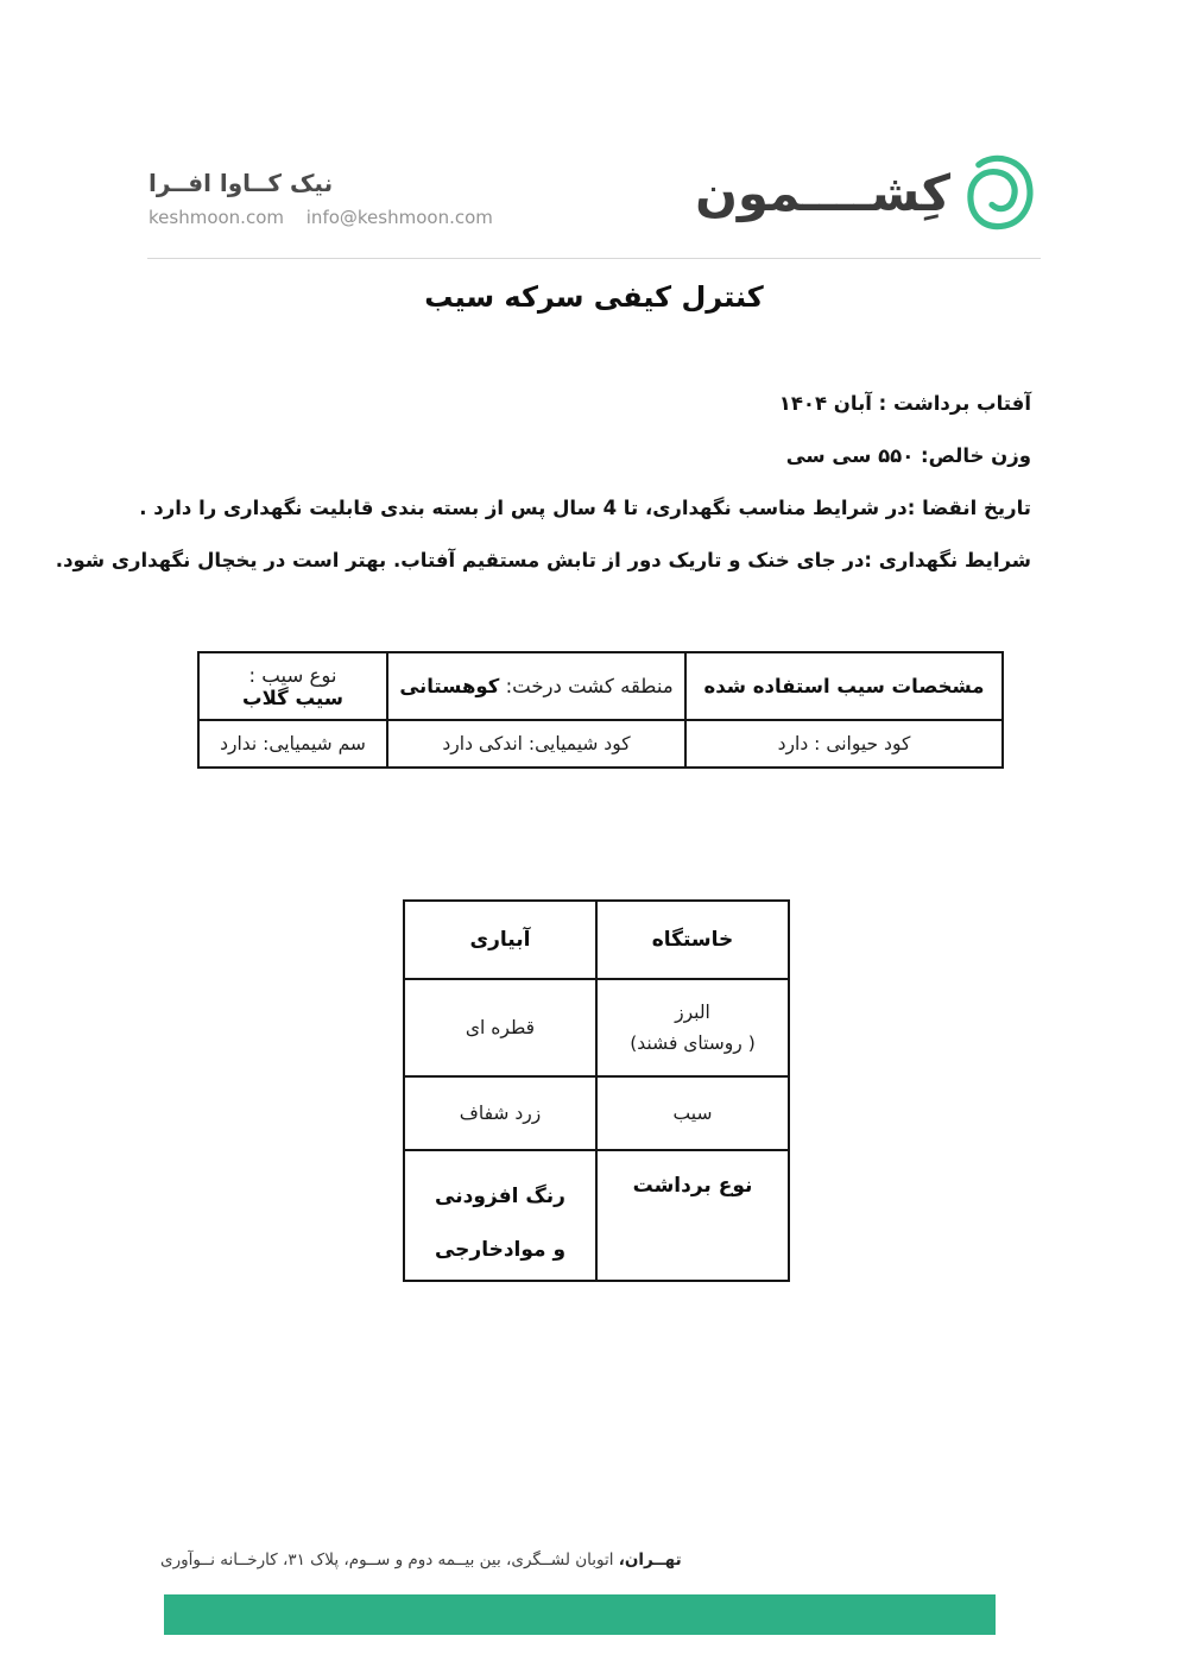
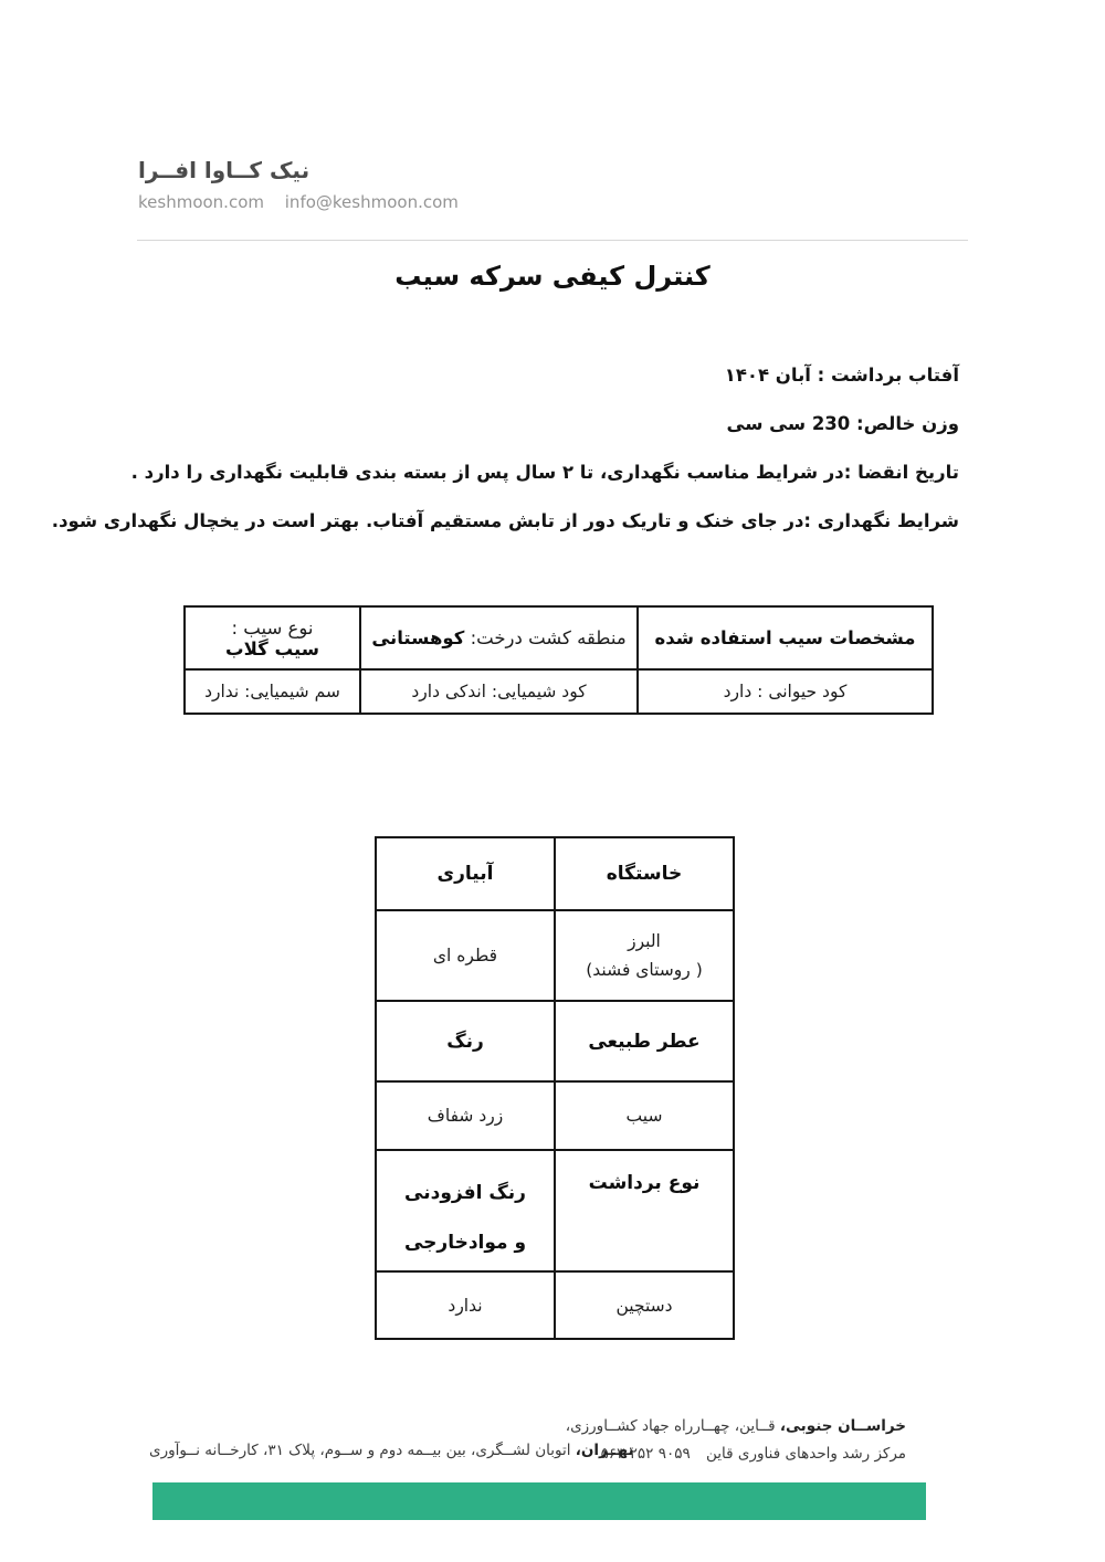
- کِشــــمون
  نیک کــاوا افــرا
  keshmoon.com info@keshmoon.com
  کنترل کیفی سرکه سیب
  آفتاب برداشت : آبان ۱۴۰۴
- وزن خالص: ۵۵۰ سی سی
+ وزن خالص: 230 سی سی
- تاریخ انقضا :در شرایط مناسب نگهداری، تا 4 سال پس از بسته بندی قابلیت نگهداری را دارد .
+ تاریخ انقضا :در شرایط مناسب نگهداری، تا ۲ سال پس از بسته بندی قابلیت نگهداری را دارد .
  شرایط نگهداری :در جای خنک و تاریک دور از تابش مستقیم آفتاب. بهتر است در یخچال نگهداری شود.
  مشخصات سیب استفاده شده	منطقه کشت درخت: کوهستانی	نوع سیب : سیب گلاب
  کود حیوانی : دارد	کود شیمیایی: اندکی دارد	سم شیمیایی: ندارد
  خاستگاه	آبیاری
  البرز ( روستای فشند)	قطره ای
+ عطر طبیعی	رنگ
  سیب	زرد شفاف
  نوع برداشت	رنگ افزودنی و موادخارجی
+ دستچین	ندارد
+ خراســان جنوبی، قــاین، چهــارراه جهاد کشــاورزی،
+ مرکز رشد واحدهای فناوری قاین ۰۵۶۳ ۲۵۲ ۹۰۵۹
  تهــران، اتوبان لشــگری، بین بیــمه دوم و ســوم، پلاک ۳۱، کارخــانه نــوآوری
